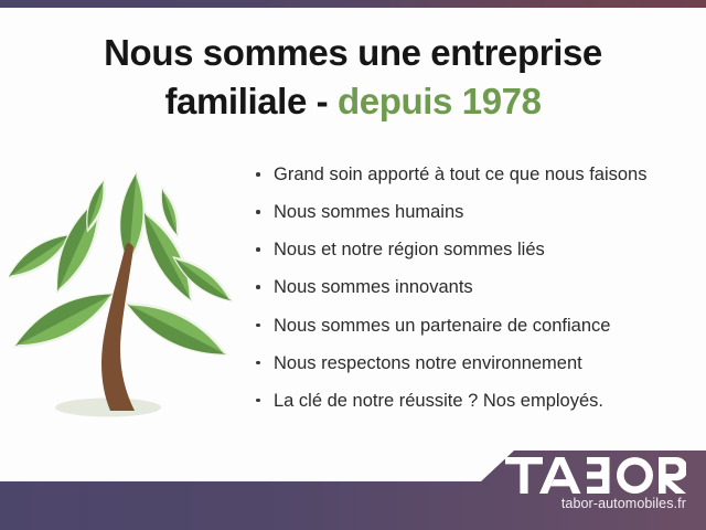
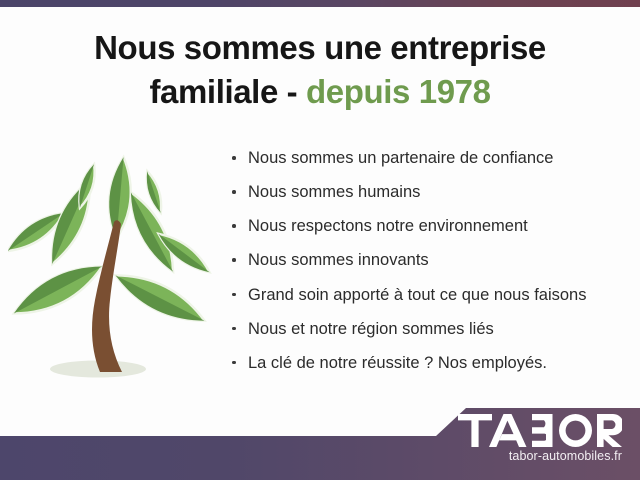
  Nous sommes une entreprise
  familiale - depuis 1978
- Grand soin apporté à tout ce que nous faisons
+ Nous sommes un partenaire de confiance
  Nous sommes humains
- Nous et notre région sommes liés
+ Nous respectons notre environnement
  Nous sommes innovants
- Nous sommes un partenaire de confiance
+ Grand soin apporté à tout ce que nous faisons
- Nous respectons notre environnement
+ Nous et notre région sommes liés
  La clé de notre réussite ? Nos employés.
  tabor-automobiles.fr
